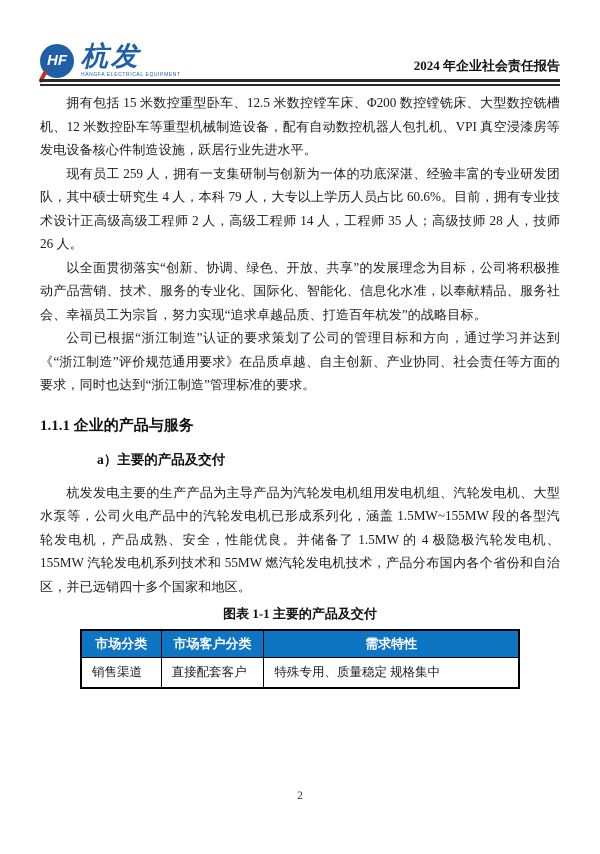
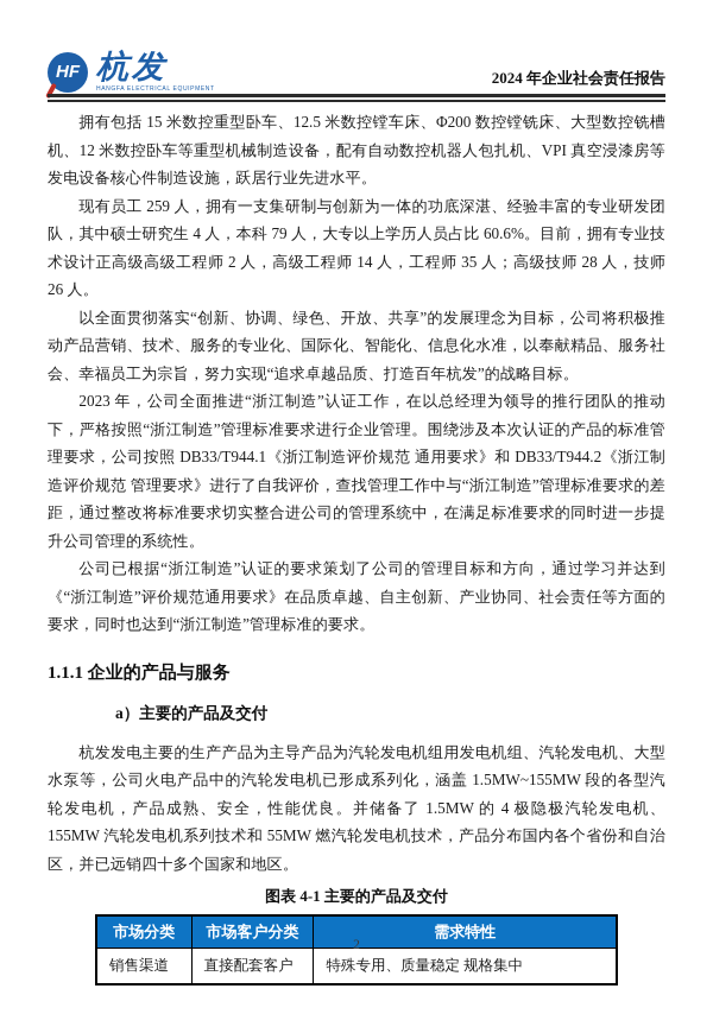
  HF
  杭发
  2024 年企业社会责任报告
  拥有包括 15 米数控重型卧车、12.5 米数控镗车床、Φ200 数控镗铣床、大型数控铣槽机、12 米数控卧车等重型机械制造设备，配有自动数控机器人包扎机、VPI 真空浸漆房等发电设备核心件制造设施，跃居行业先进水平。
  现有员工 259 人，拥有一支集研制与创新为一体的功底深湛、经验丰富的专业研发团队，其中硕士研究生 4 人，本科 79 人，大专以上学历人员占比 60.6%。目前，拥有专业技术设计正高级高级工程师 2 人，高级工程师 14 人，工程师 35 人；高级技师 28 人，技师 26 人。
  以全面贯彻落实“创新、协调、绿色、开放、共享”的发展理念为目标，公司将积极推动产品营销、技术、服务的专业化、国际化、智能化、信息化水准，以奉献精品、服务社会、幸福员工为宗旨，努力实现“追求卓越品质、打造百年杭发”的战略目标。
+ 2023 年，公司全面推进“浙江制造”认证工作，在以总经理为领导的推行团队的推动下，严格按照“浙江制造”管理标准要求进行企业管理。围绕涉及本次认证的产品的标准管理要求，公司按照 DB33/T944.1《浙江制造评价规范 通用要求》和 DB33/T944.2《浙江制造评价规范 管理要求》进行了自我评价，查找管理工作中与“浙江制造”管理标准要求的差距，通过整改将标准要求切实整合进公司的管理系统中，在满足标准要求的同时进一步提升公司管理的系统性。
  公司已根据“浙江制造”认证的要求策划了公司的管理目标和方向，通过学习并达到《“浙江制造”评价规范通用要求》在品质卓越、自主创新、产业协同、社会责任等方面的要求，同时也达到“浙江制造”管理标准的要求。
  1.1.1 企业的产品与服务
  a）主要的产品及交付
  杭发发电主要的生产产品为主导产品为汽轮发电机组用发电机组、汽轮发电机、大型水泵等，公司火电产品中的汽轮发电机已形成系列化，涵盖 1.5MW~155MW 段的各型汽轮发电机，产品成熟、安全，性能优良。并储备了 1.5MW 的 4 极隐极汽轮发电机、155MW 汽轮发电机系列技术和 55MW 燃汽轮发电机技术，产品分布国内各个省份和自治区，并已远销四十多个国家和地区。
- 图表 1-1 主要的产品及交付
+ 图表 4-1 主要的产品及交付
  市场分类	市场客户分类	需求特性
  销售渠道	直接配套客户	特殊专用、质量稳定 规格集中
  2
